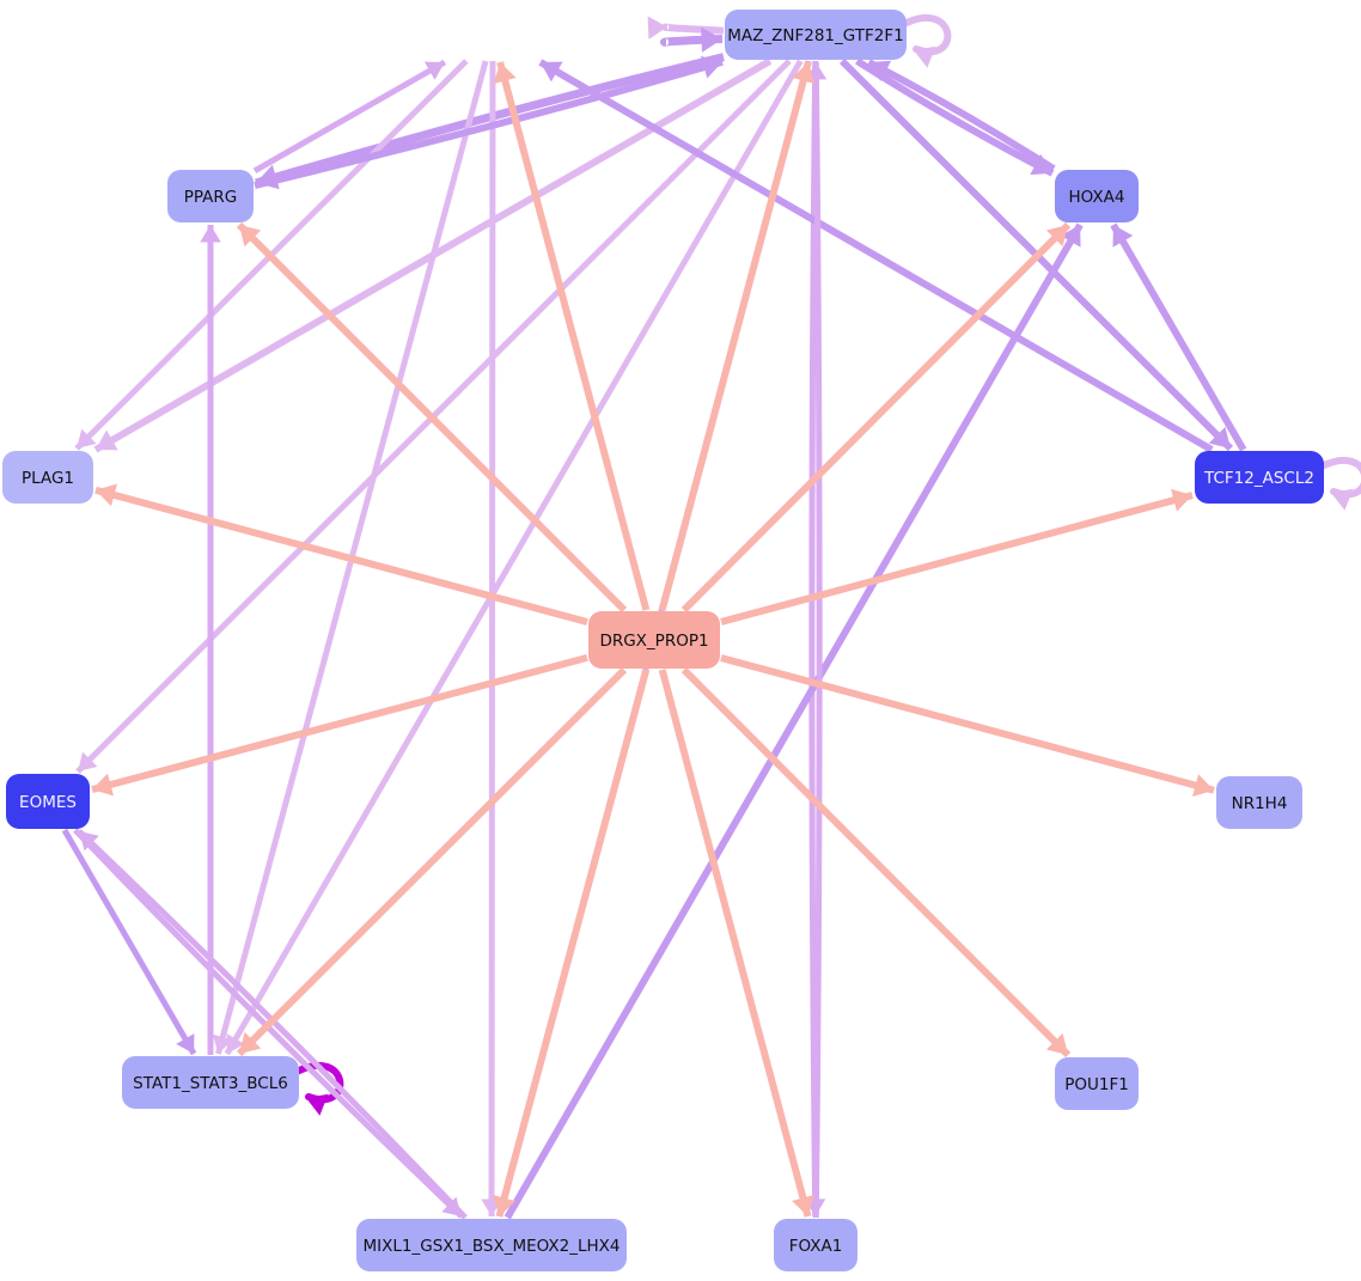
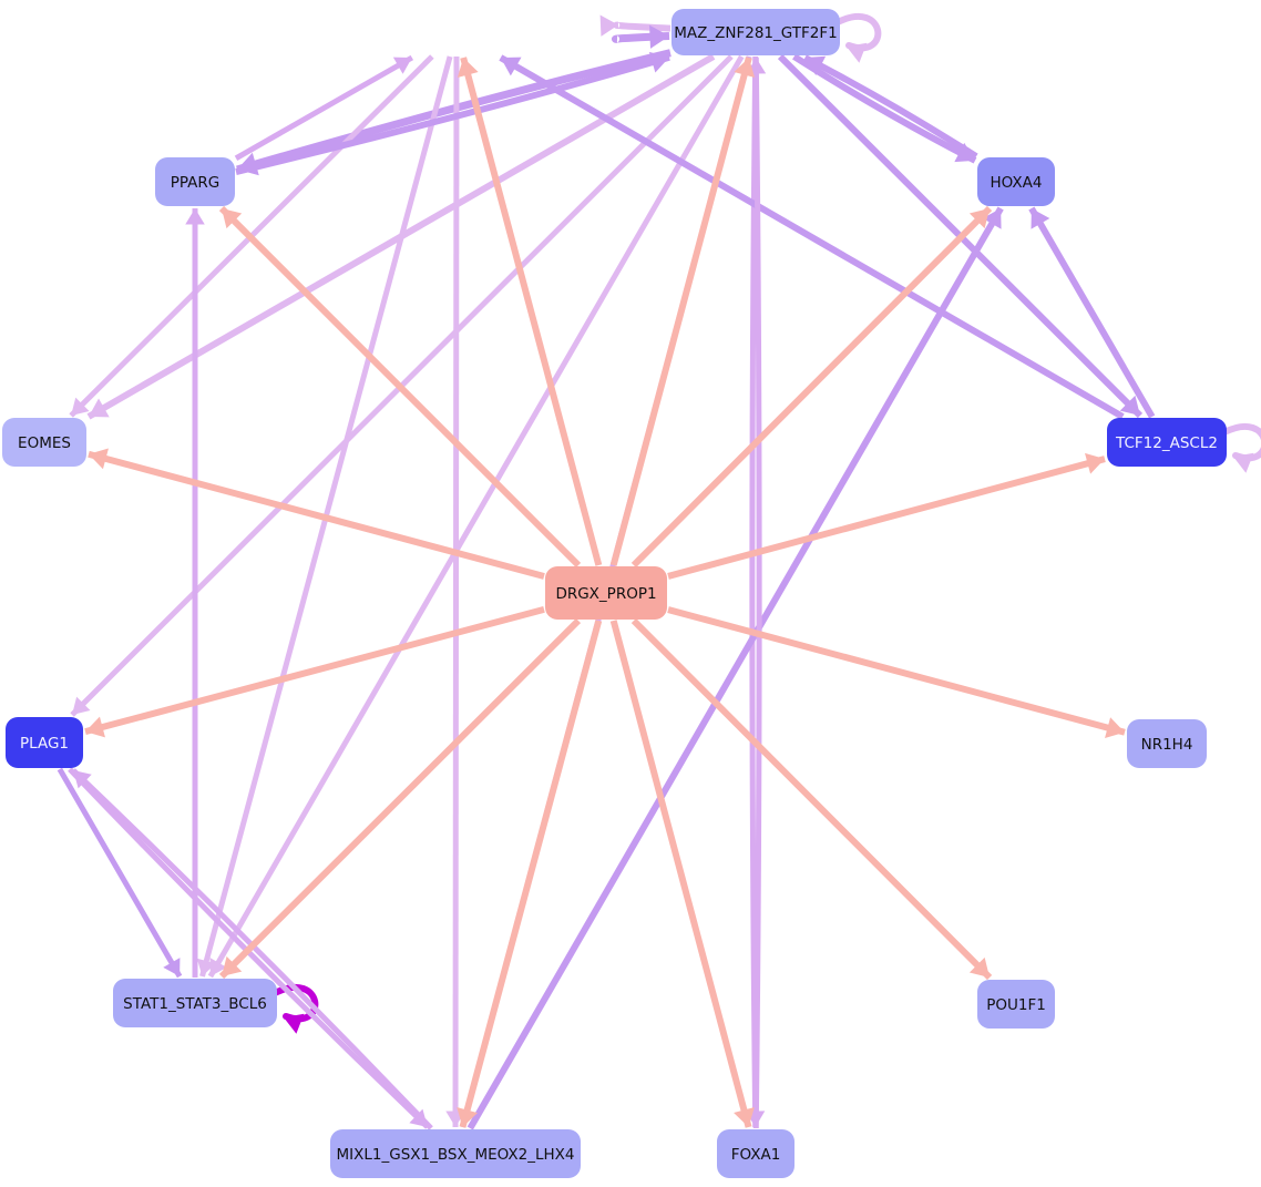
  MAZ_ZNF281_GTF2F1
  PPARG
  HOXA4
- PLAG1
+ EOMES
  TCF12_ASCL2
  DRGX_PROP1
- EOMES
+ PLAG1
  NR1H4
  STAT1_STAT3_BCL6
  POU1F1
  MIXL1_GSX1_BSX_MEOX2_LHX4
  FOXA1
